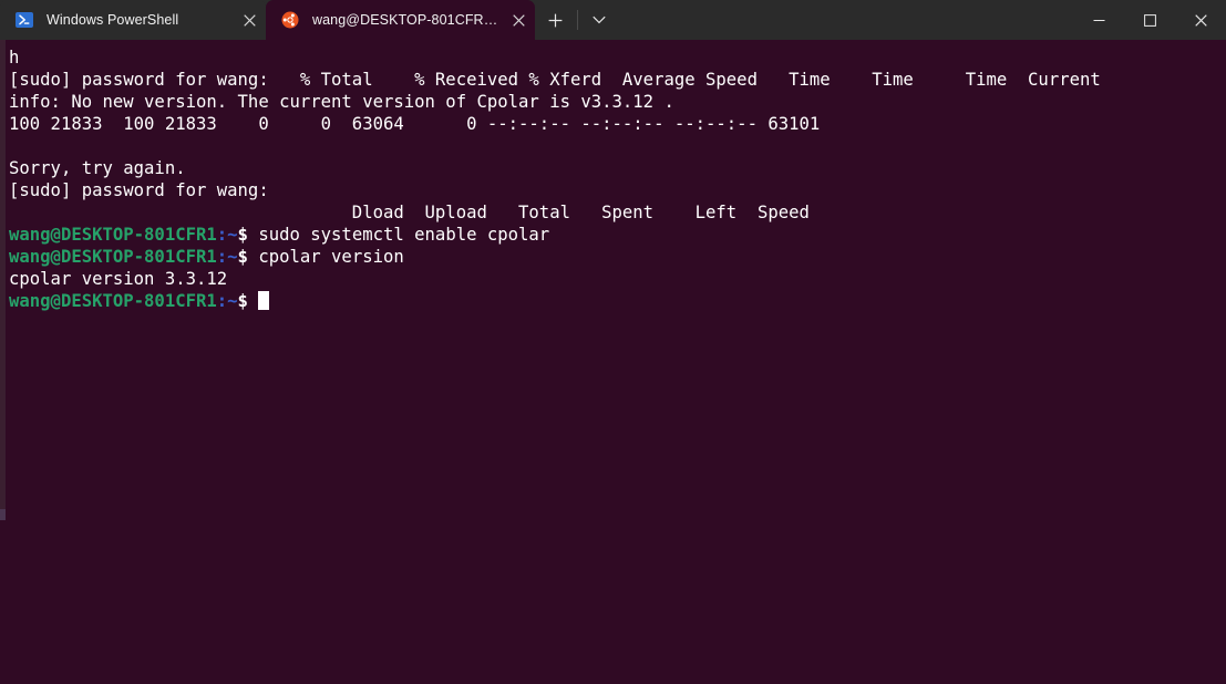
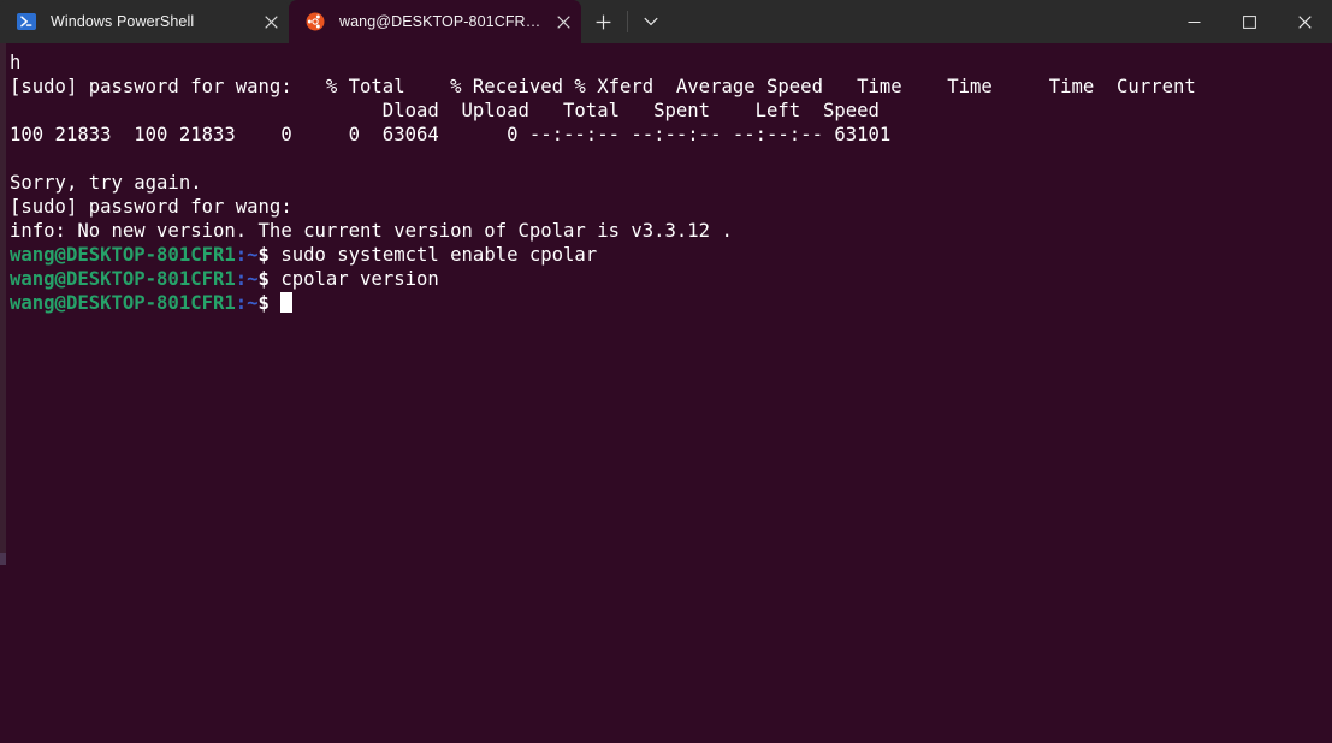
  Windows PowerShell
  wang@DESKTOP-801CFR1:
  h
  [sudo] password for wang: % Total % Received % Xferd Average Speed Time Time Time Current
- info: No new version. The current version of Cpolar is v3.3.12 .
+ Dload Upload Total Spent Left Speed
  100 21833 100 21833 0 0 63064 0 --:--:-- --:--:-- --:--:-- 63101
  Sorry, try again.
  [sudo] password for wang:
- Dload Upload Total Spent Left Speed
+ info: No new version. The current version of Cpolar is v3.3.12 .
  wang@DESKTOP-801CFR1:~$ sudo systemctl enable cpolar
  wang@DESKTOP-801CFR1:~$ cpolar version
- cpolar version 3.3.12
  wang@DESKTOP-801CFR1:~$
